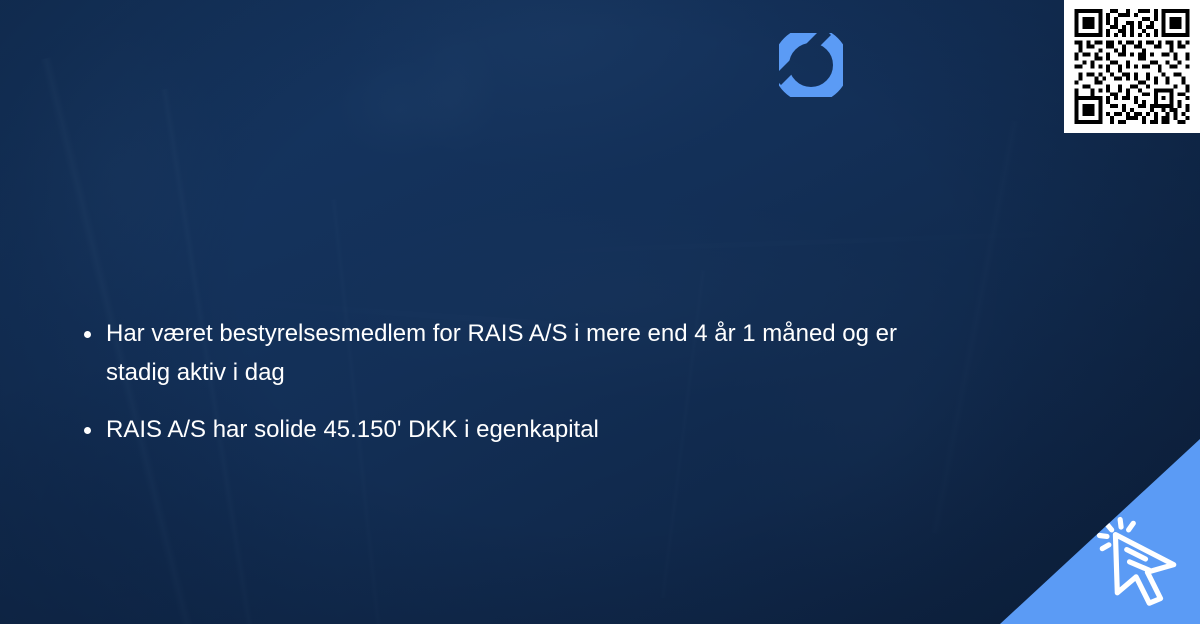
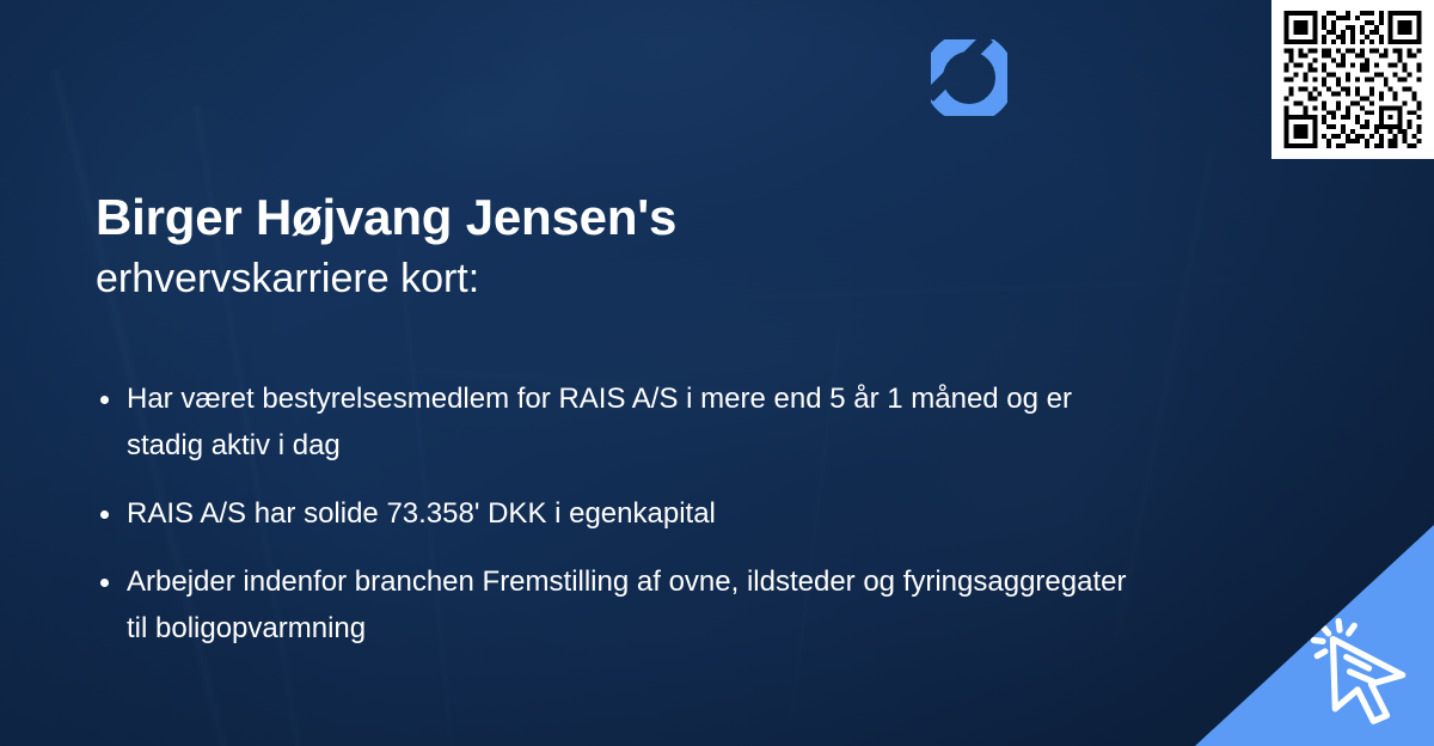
+ Birger Højvang Jensen's
+ erhvervskarriere kort:
- Har været bestyrelsesmedlem for RAIS A/S i mere end 4 år 1 måned og er stadig aktiv i dag
+ Har været bestyrelsesmedlem for RAIS A/S i mere end 5 år 1 måned og er stadig aktiv i dag
- RAIS A/S har solide 45.150' DKK i egenkapital
+ RAIS A/S har solide 73.358' DKK i egenkapital
+ Arbejder indenfor branchen Fremstilling af ovne, ildsteder og fyringsaggregater til boligopvarmning
